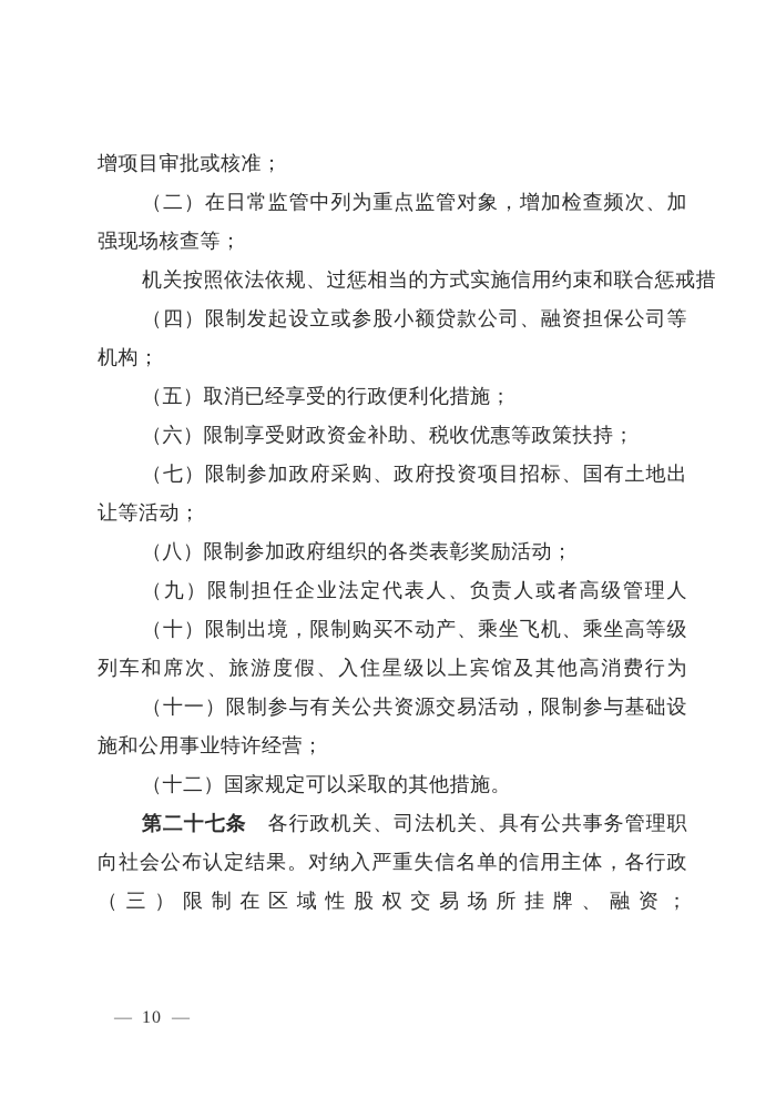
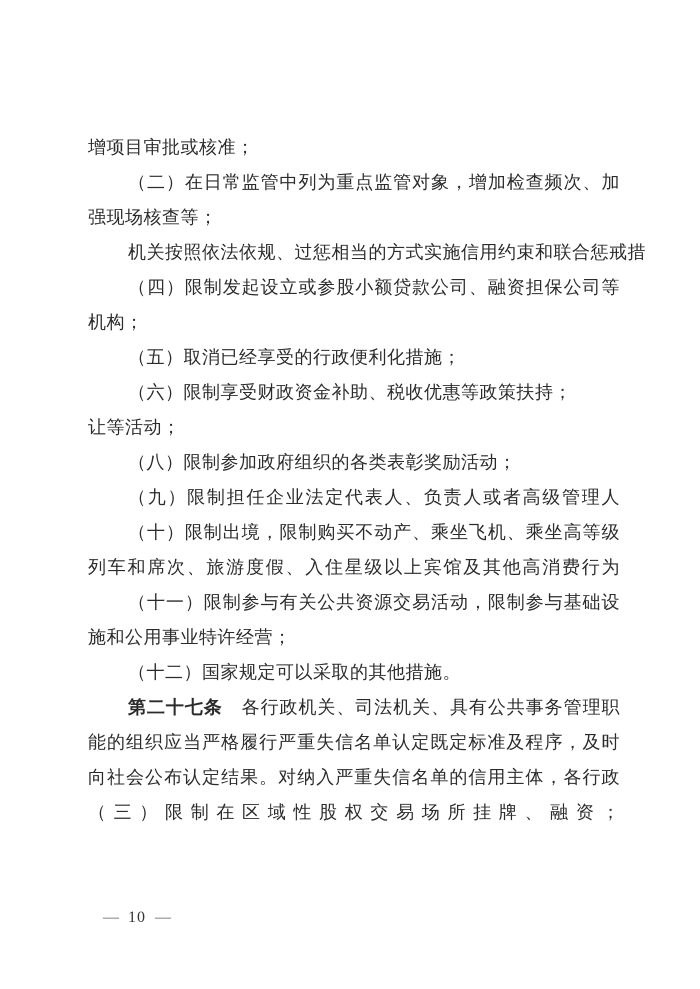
  增项目审批或核准；
  （二）在日常监管中列为重点监管对象，增加检查频次、加
  强现场核查等；
  机关按照依法依规、过惩相当的方式实施信用约束和联合惩戒措
  （四）限制发起设立或参股小额贷款公司、融资担保公司等
  机构；
  （五）取消已经享受的行政便利化措施；
  （六）限制享受财政资金补助、税收优惠等政策扶持；
- （七）限制参加政府采购、政府投资项目招标、国有土地出
  让等活动；
  （八）限制参加政府组织的各类表彰奖励活动；
  （九）限制担任企业法定代表人、负责人或者高级管理人
  （十）限制出境，限制购买不动产、乘坐飞机、乘坐高等级
  列车和席次、旅游度假、入住星级以上宾馆及其他高消费行为
  （十一）限制参与有关公共资源交易活动，限制参与基础设
  施和公用事业特许经营；
  （十二）国家规定可以采取的其他措施。
  第二十七条 各行政机关、司法机关、具有公共事务管理职
+ 能的组织应当严格履行严重失信名单认定既定标准及程序，及时
  向社会公布认定结果。对纳入严重失信名单的信用主体，各行政
  （三）限制在区域性股权交易场所挂牌、融资；
  — 10 —
